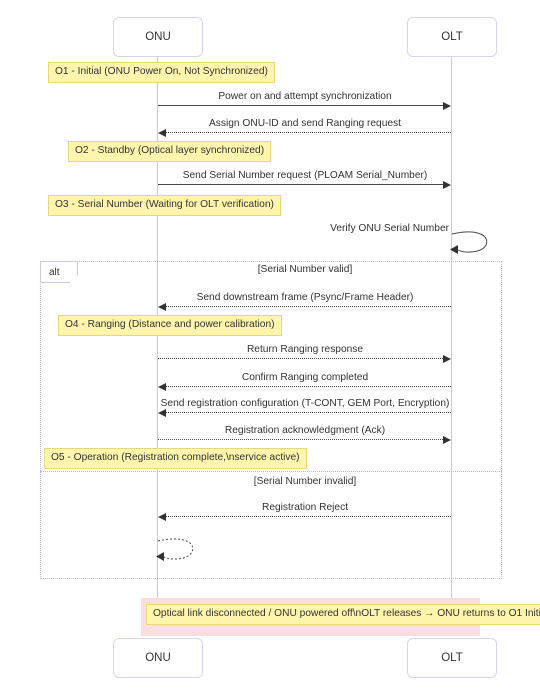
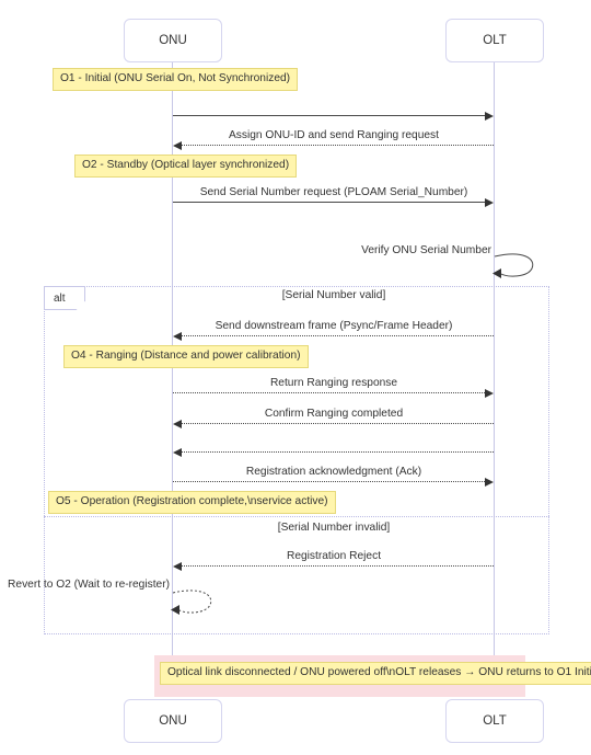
  ONU
  OLT
- O1 - Initial (ONU Power On, Not Synchronized)
+ O1 - Initial (ONU Serial On, Not Synchronized)
- Power on and attempt synchronization
  Assign ONU-ID and send Ranging request
  O2 - Standby (Optical layer synchronized)
  Send Serial Number request (PLOAM Serial_Number)
- O3 - Serial Number (Waiting for OLT verification)
  Verify ONU Serial Number
  alt
  [Serial Number valid]
  Send downstream frame (Psync/Frame Header)
  O4 - Ranging (Distance and power calibration)
  Return Ranging response
  Confirm Ranging completed
- Send registration configuration (T-CONT, GEM Port, Encryption)
  Registration acknowledgment (Ack)
  O5 - Operation (Registration complete,\nservice active)
  [Serial Number invalid]
  Registration Reject
+ Revert to O2 (Wait to re-register)
  Optical link disconnected / ONU powered off\nOLT releases → ONU returns to O1 Init
  ONU
  OLT
